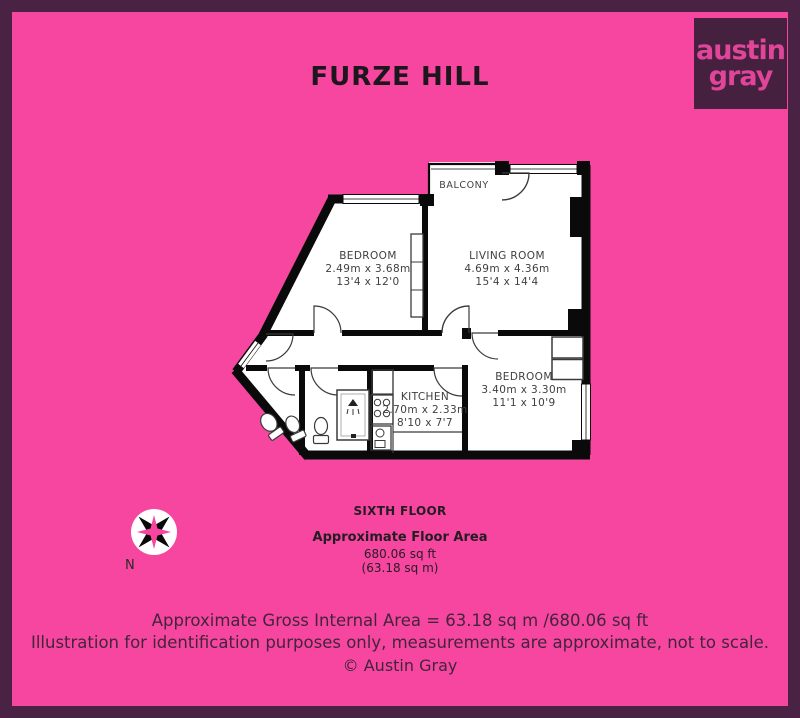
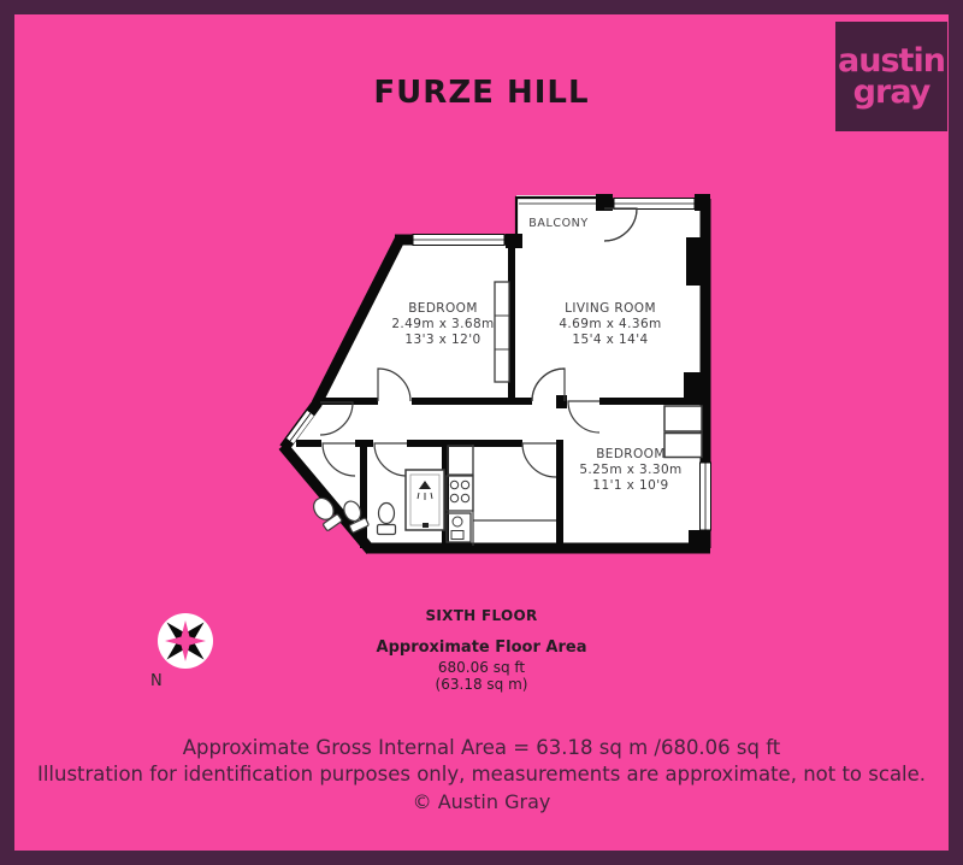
  FURZE HILL
  austin
  gray
  BALCONY
  BEDROOM
  2.49m x 3.68m
- 13'4 x 12'0
+ 13'3 x 12'0
  LIVING ROOM
  4.69m x 4.36m
  15'4 x 14'4
- KITCHEN
- 2.70m x 2.33m
- 8'10 x 7'7
  BEDROOM
- 3.40m x 3.30m
+ 5.25m x 3.30m
  11'1 x 10'9
  N
  SIXTH FLOOR
  Approximate Floor Area
  680.06 sq ft
  (63.18 sq m)
  Approximate Gross Internal Area = 63.18 sq m /680.06 sq ft
  Illustration for identification purposes only, measurements are approximate, not to scale.
  © Austin Gray
